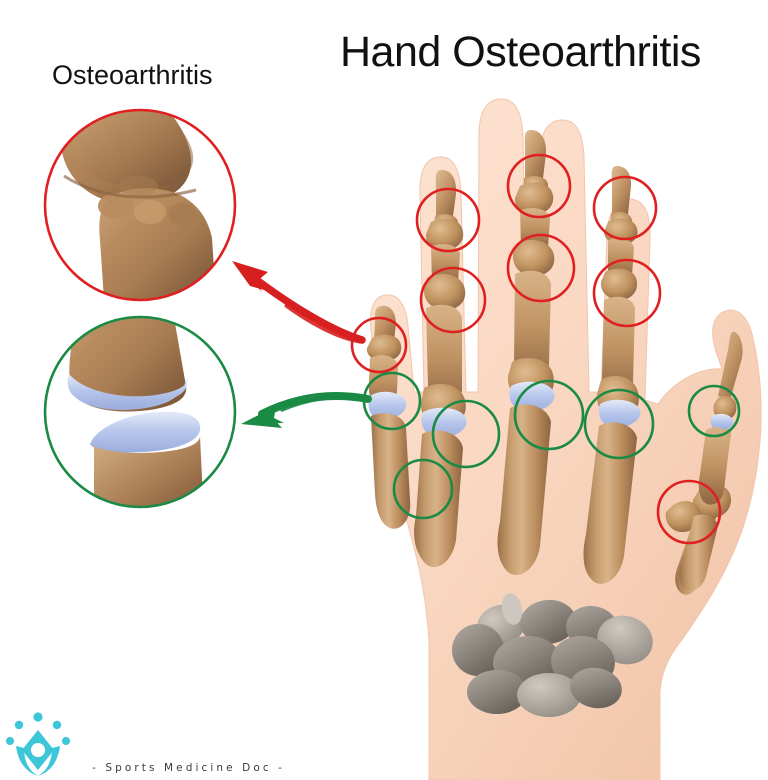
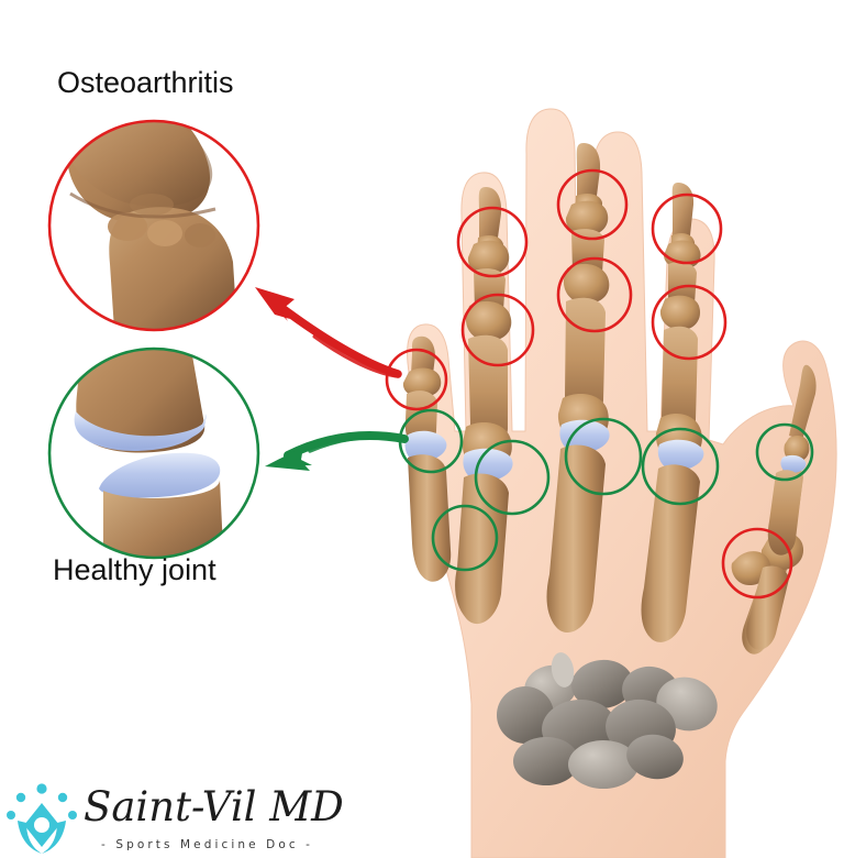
- Hand Osteoarthritis
  Osteoarthritis
+ Healthy joint
+ Saint-Vil MD
  - Sports Medicine Doc -
